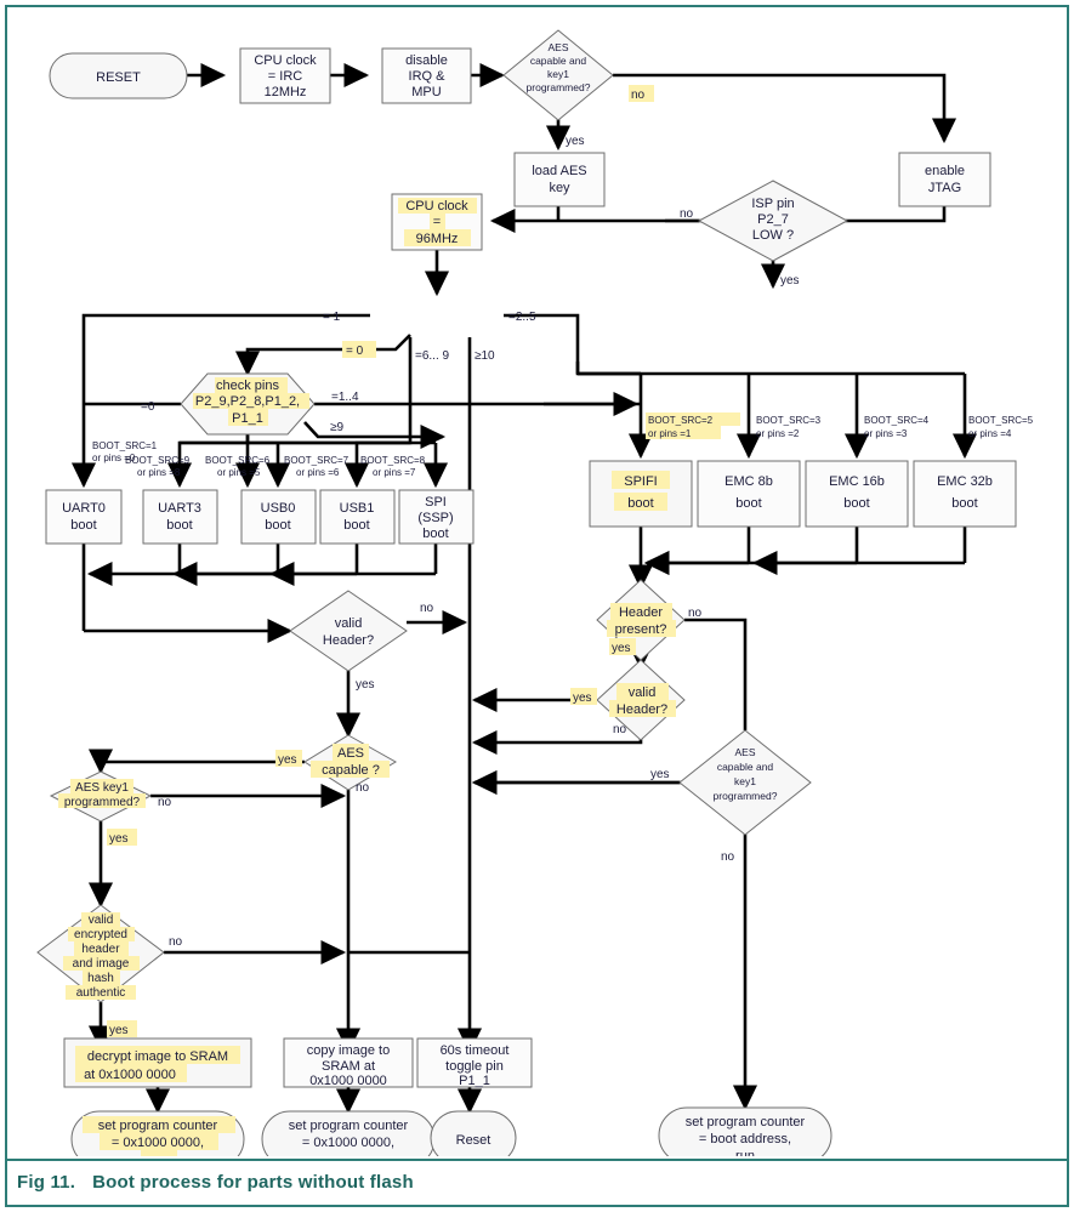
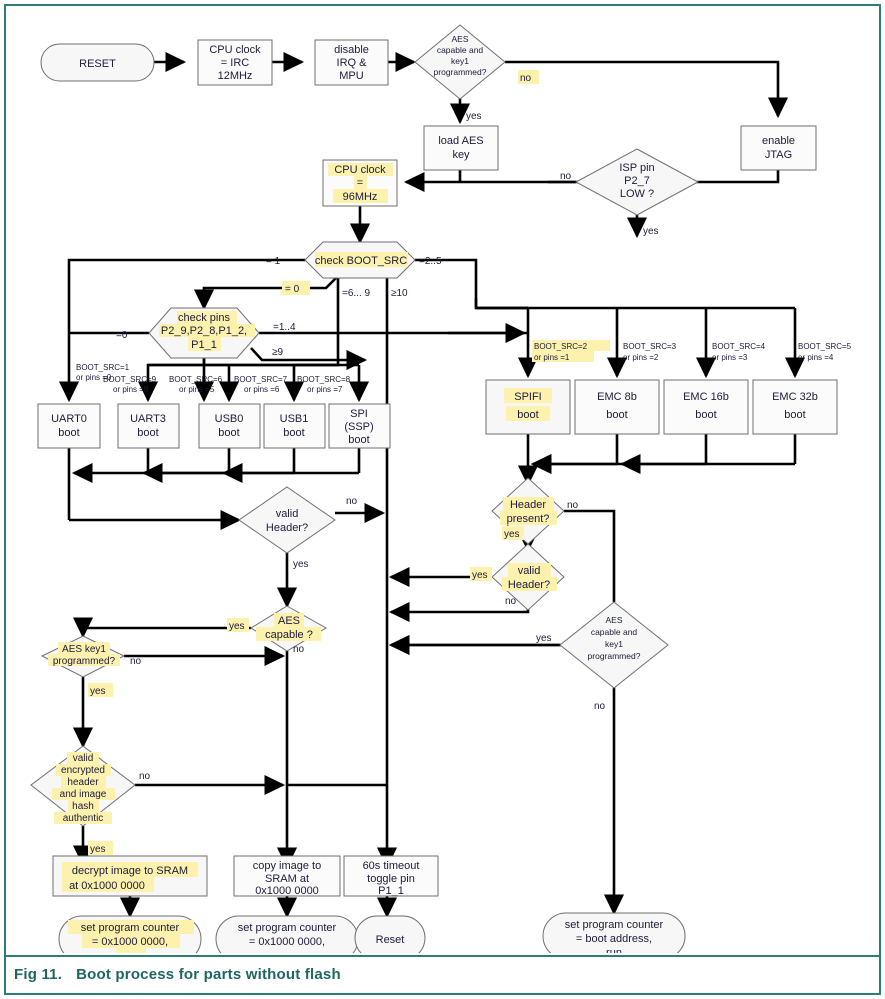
  RESET
  CPU clock
  = IRC
  12MHz
  disable
  IRQ &
  MPU
  AES
  capable and
  key1
  programmed?
  load AES
  key
  enable
  JTAG
  CPU clock
  =
  96MHz
  ISP pin
  P2_7
  LOW ?
+ check BOOT_SRC
  check pins
  P2_9,P2_8,P1_2,
  P1_1
  UART0
  boot
  UART3
  boot
  USB0
  boot
  USB1
  boot
  SPI
  (SSP)
  boot
  SPIFI
  boot
  EMC 8b
  boot
  EMC 16b
  boot
  EMC 32b
  boot
  valid
  Header?
  Header
  present?
  valid
  Header?
  AES
  capable ?
  AES key1
  programmed?
  valid
  encrypted
  header
  and image
  hash
  authentic
  AES
  capable and
  key1
  programmed?
  decrypt image to SRAM
  at 0x1000 0000
  set program counter
  = 0x1000 0000,
  copy image to
  SRAM at
  0x1000 0000
  set program counter
  = 0x1000 0000,
  60s timeout
  toggle pin
  P1_1
  Reset
  set program counter
  = boot address,
  no
  yes
  no
  yes
  = 1
  = 0
  =6... 9
  ≥10
  =2..5
  =0
  =1..4
  ≥9
  BOOT_SRC=1
  or pins =0
  BOOT_SRC=9
  or pins =8
  BOOT_SRC=6
  or pins =5
  BOOT_SRC=7
  or pins =6
  BOOT_SRC=8
  or pins =7
  BOOT_SRC=2
  or pins =1
  BOOT_SRC=3
  or pins =2
  BOOT_SRC=4
  or pins =3
  BOOT_SRC=5
  or pins =4
  no
  yes
  no
  yes
  yes
  no
  yes
  no
  no
  yes
  no
  yes
  yes
  no
  Fig 11. Boot process for parts without flash
